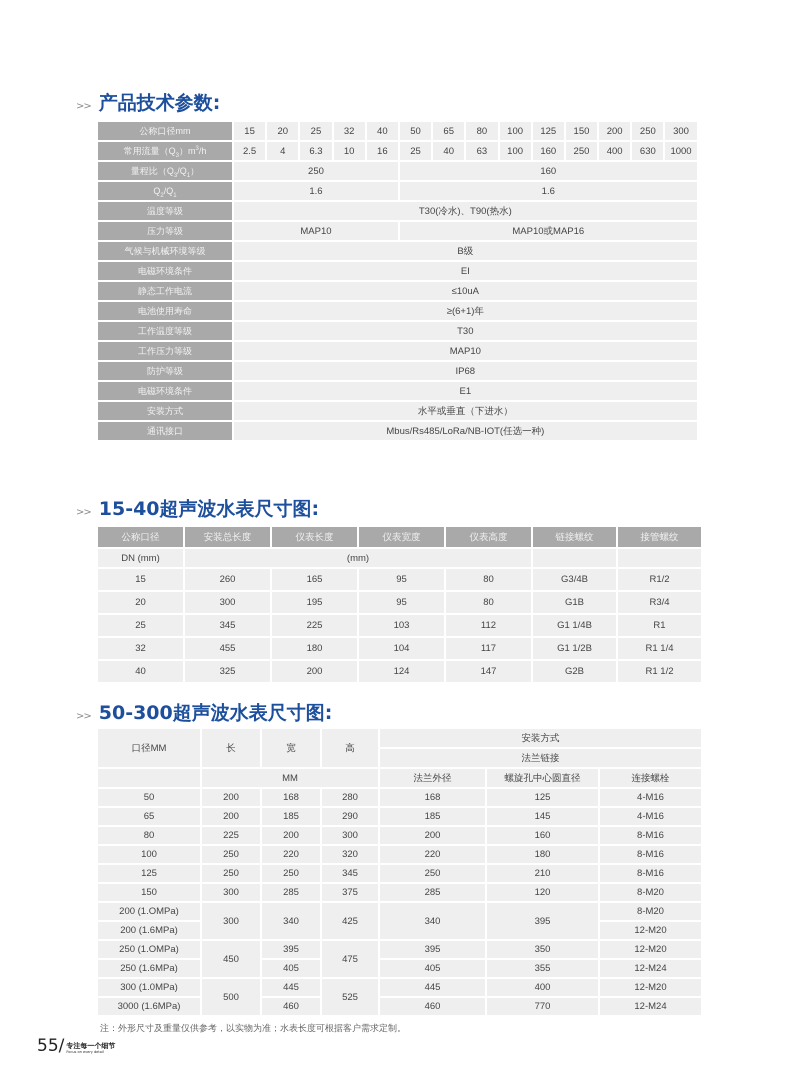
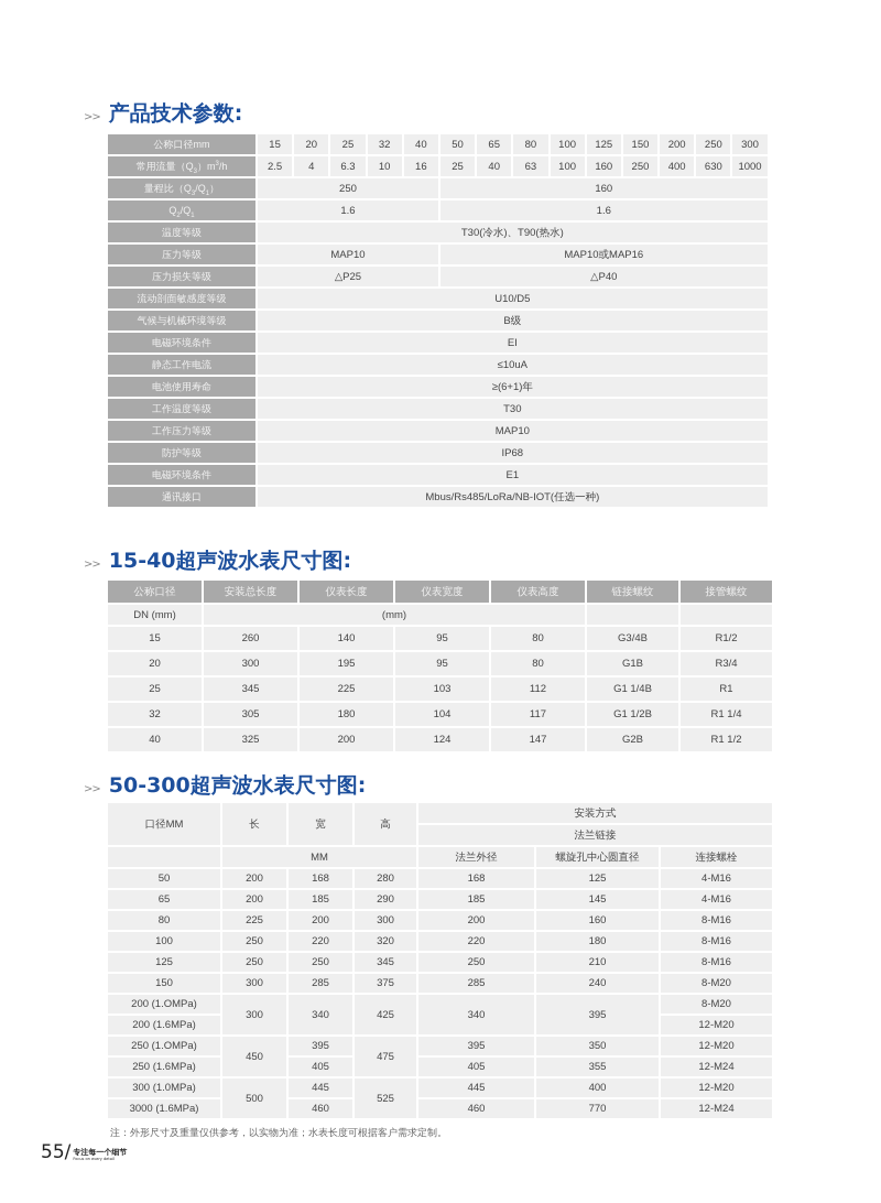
  >>
  产品技术参数:
  公称口径mm	15	20	25	32	40	50	65	80	100	125	150	200	250	300
  常用流量（Q ）m /h	2.5	4	6.3	10	16	25	40	63	100	160	250	400	630	1000
  量程比（Q /Q ）	250	160
  Q /Q	1.6	1.6
  温度等级	T30(冷水)、T90(热水)
  压力等级	MAP10	MAP10或MAP16
+ 压力损失等级	△P25	△P40
+ 流动剖面敏感度等级	U10/D5
  气候与机械环境等级	B级
  电磁环境条件	EI
  静态工作电流	≤10uA
  电池使用寿命	≥(6+1)年
  工作温度等级	T30
  工作压力等级	MAP10
  防护等级	IP68
  电磁环境条件	E1
- 安装方式	水平或垂直（下进水）
  通讯接口	Mbus/Rs485/LoRa/NB-IOT(任选一种)
  >>
  15-40超声波水表尺寸图:
  公称口径	安装总长度	仪表长度	仪表宽度	仪表高度	链接螺纹	接管螺纹
  DN (mm)	(mm)
- 15	260	165	95	80	G3/4B	R1/2
+ 15	260	140	95	80	G3/4B	R1/2
  20	300	195	95	80	G1B	R3/4
  25	345	225	103	112	G1 1/4B	R1
- 32	455	180	104	117	G1 1/2B	R1 1/4
+ 32	305	180	104	117	G1 1/2B	R1 1/4
  40	325	200	124	147	G2B	R1 1/2
  >>
  50-300超声波水表尺寸图:
  口径MM	长	宽	高	安装方式
  法兰链接
  	MM	法兰外径	螺旋孔中心圆直径	连接螺栓
  50	200	168	280	168	125	4-M16
  65	200	185	290	185	145	4-M16
  80	225	200	300	200	160	8-M16
  100	250	220	320	220	180	8-M16
  125	250	250	345	250	210	8-M16
- 150	300	285	375	285	120	8-M20
+ 150	300	285	375	285	240	8-M20
  200 (1.OMPa)	300	340	425	340	395	8-M20
  200 (1.6MPa)	12-M20
  250 (1.OMPa)	450	395	475	395	350	12-M20
  250 (1.6MPa)	405	405	355	12-M24
  300 (1.0MPa)	500	445	525	445	400	12-M20
  3000 (1.6MPa)	460	460	770	12-M24
  注：外形尺寸及重量仅供参考，以实物为准；水表长度可根据客户需求定制。
  55/
  专注每一个细节
